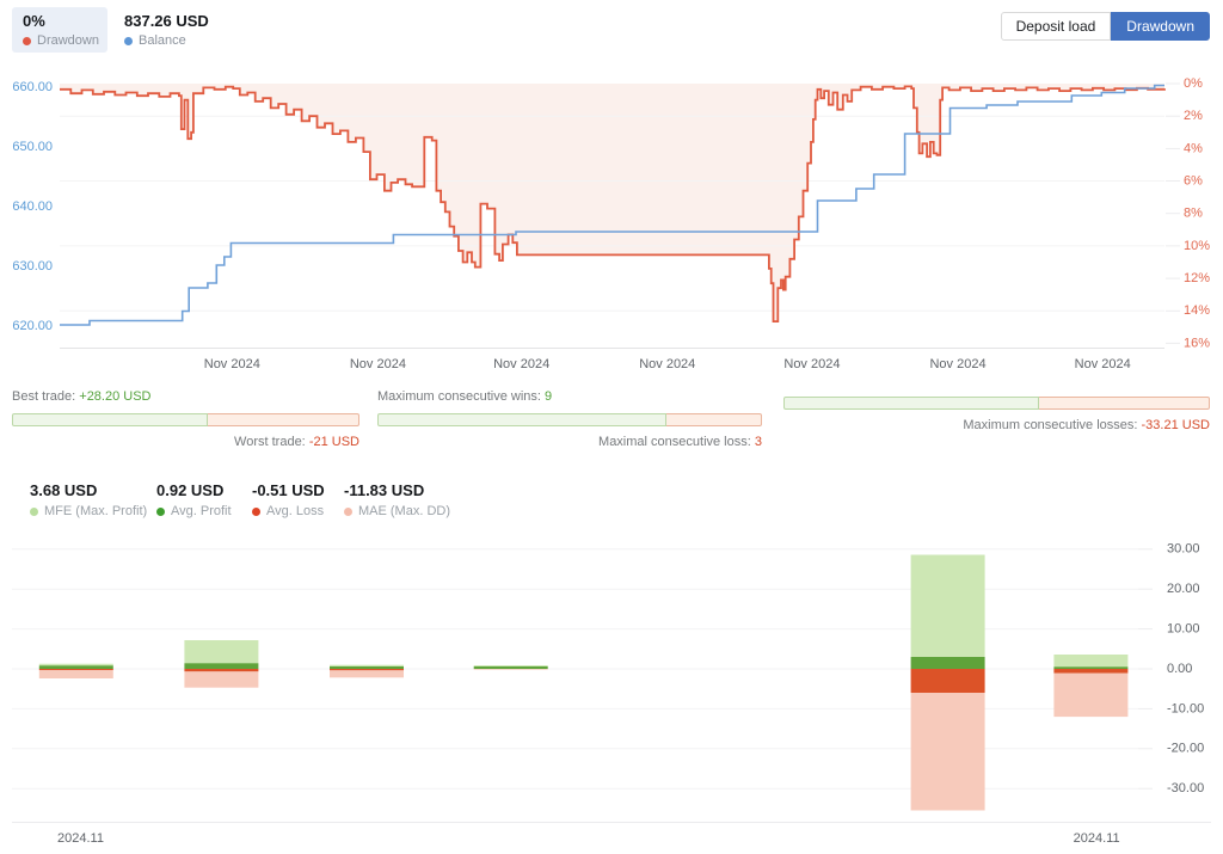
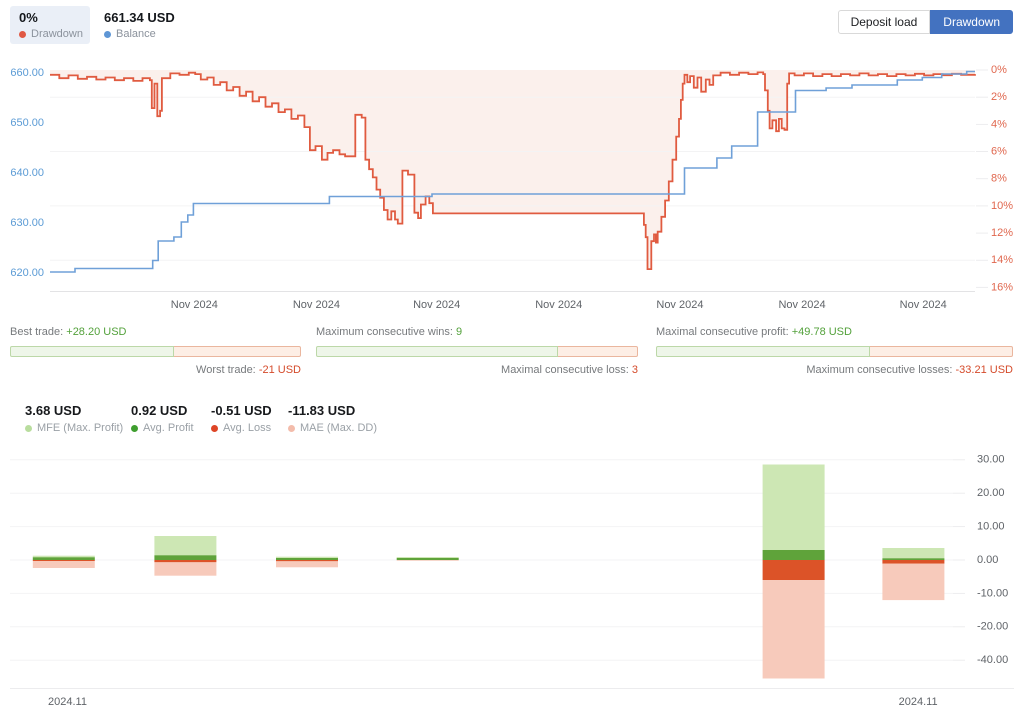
  0%
  Drawdown
- 837.26 USD
+ 661.34 USD
  Balance
  Deposit load
  Drawdown
  Best trade: +28.20 USD
  Worst trade: -21 USD
  Maximum consecutive wins: 9
  Maximal consecutive loss: 3
+ Maximal consecutive profit: +49.78 USD
  Maximum consecutive losses: -33.21 USD
  3.68 USD
  MFE (Max. Profit)
  0.92 USD
  Avg. Profit
  -0.51 USD
  Avg. Loss
  -11.83 USD
  MAE (Max. DD)
  660.00
  650.00
  640.00
  630.00
  620.00
  0%
  2%
  4%
  6%
  8%
  10%
  12%
  14%
  16%
  Nov 2024
  Nov 2024
  Nov 2024
  Nov 2024
  Nov 2024
  Nov 2024
  Nov 2024
  30.00
  20.00
  10.00
  0.00
  -10.00
  -20.00
- -30.00
+ -40.00
  2024.11
  2024.11
